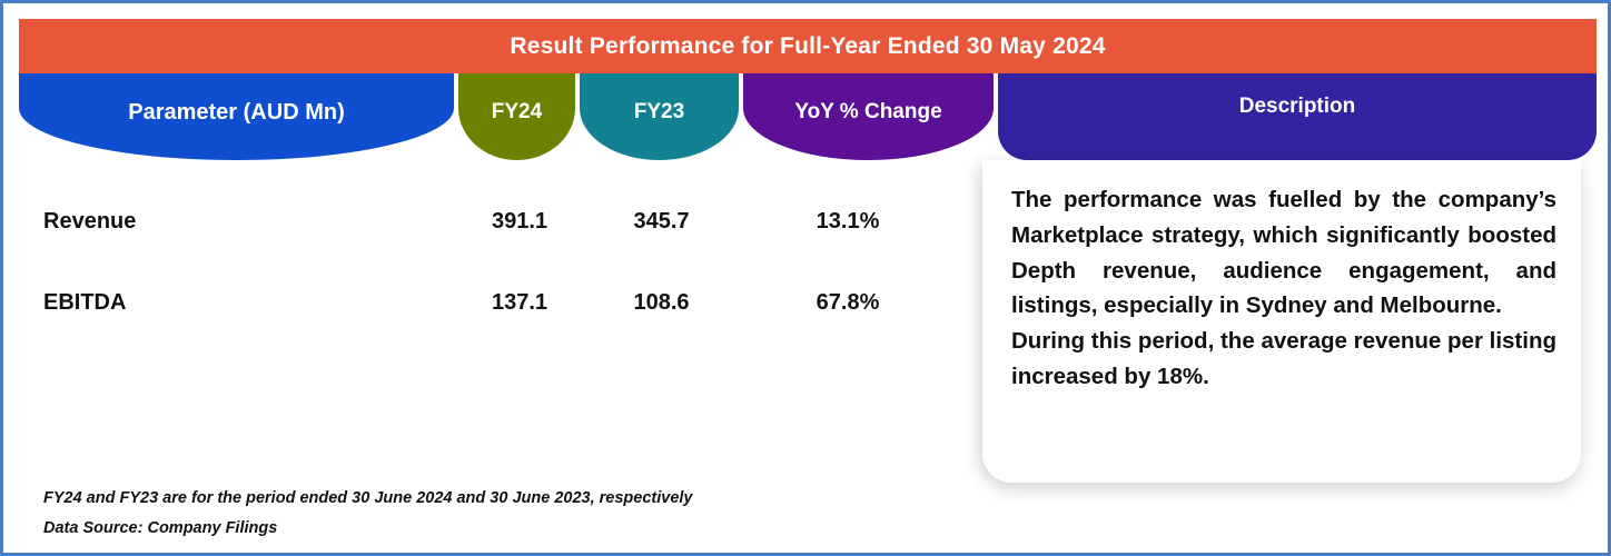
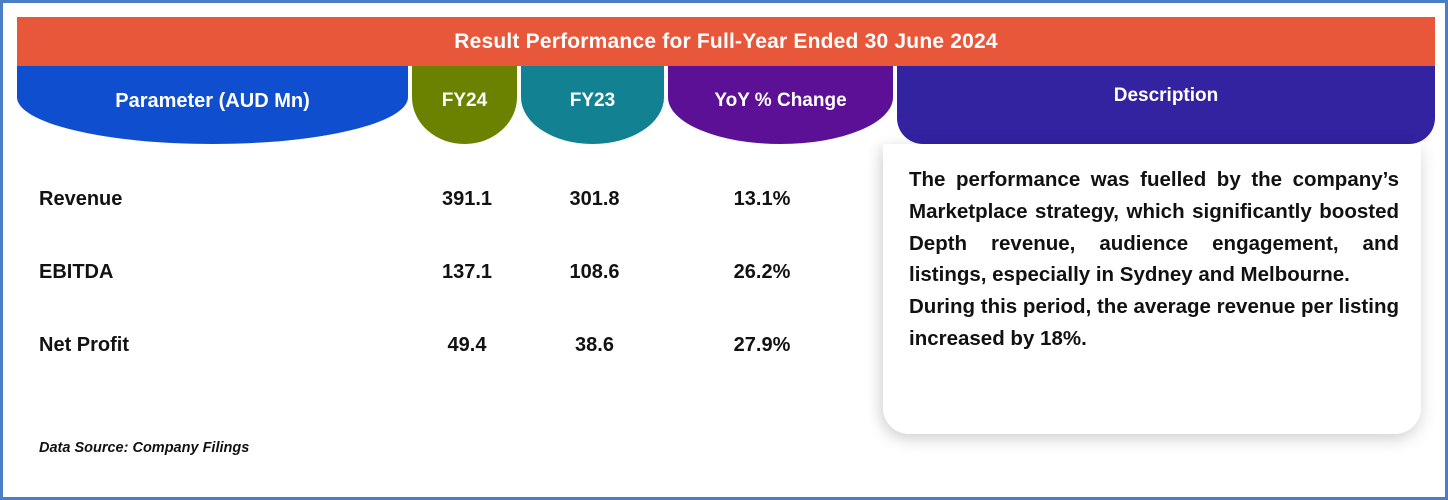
- Result Performance for Full-Year Ended 30 May 2024
+ Result Performance for Full-Year Ended 30 June 2024
  Parameter (AUD Mn)
  FY24
  FY23
  YoY % Change
  Description
  Revenue
  391.1
- 345.7
+ 301.8
  13.1%
  EBITDA
  137.1
  108.6
- 67.8%
+ 26.2%
+ Net Profit
+ 49.4
+ 38.6
+ 27.9%
  The performance was fuelled by the company’s Marketplace strategy, which significantly boosted Depth revenue, audience engagement, and listings, especially in Sydney and Melbourne.
  During this period, the average revenue per listing increased by 18%.
- FY24 and FY23 are for the period ended 30 June 2024 and 30 June 2023, respectively
  Data Source: Company Filings
